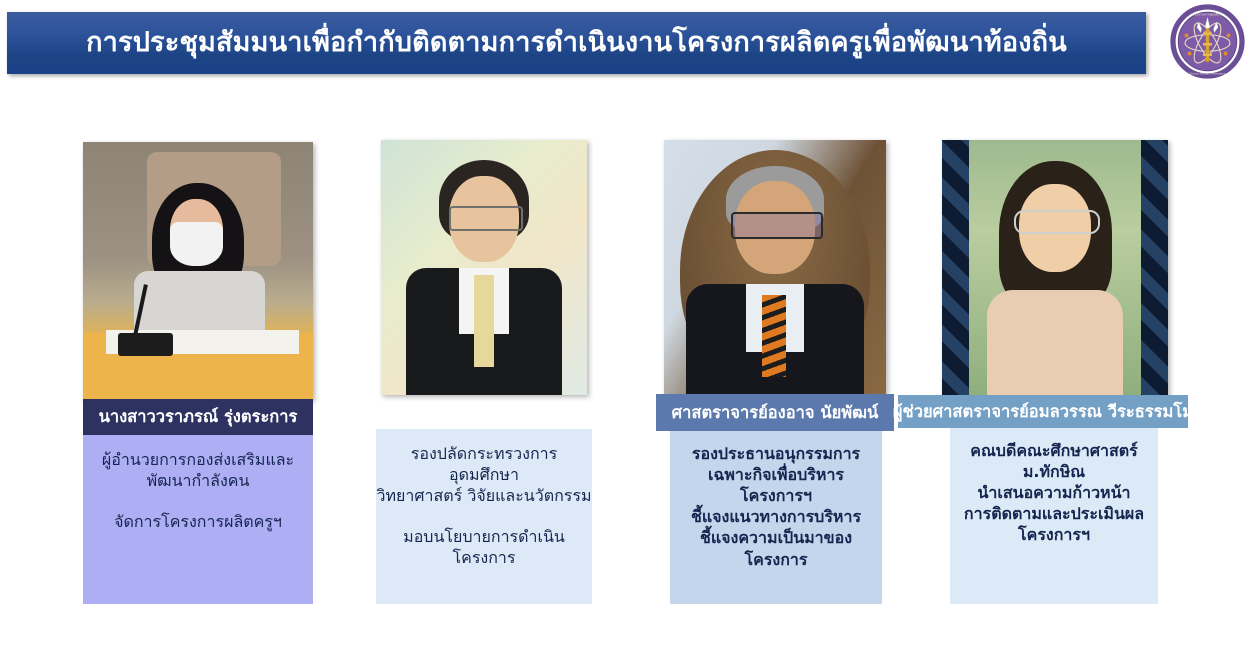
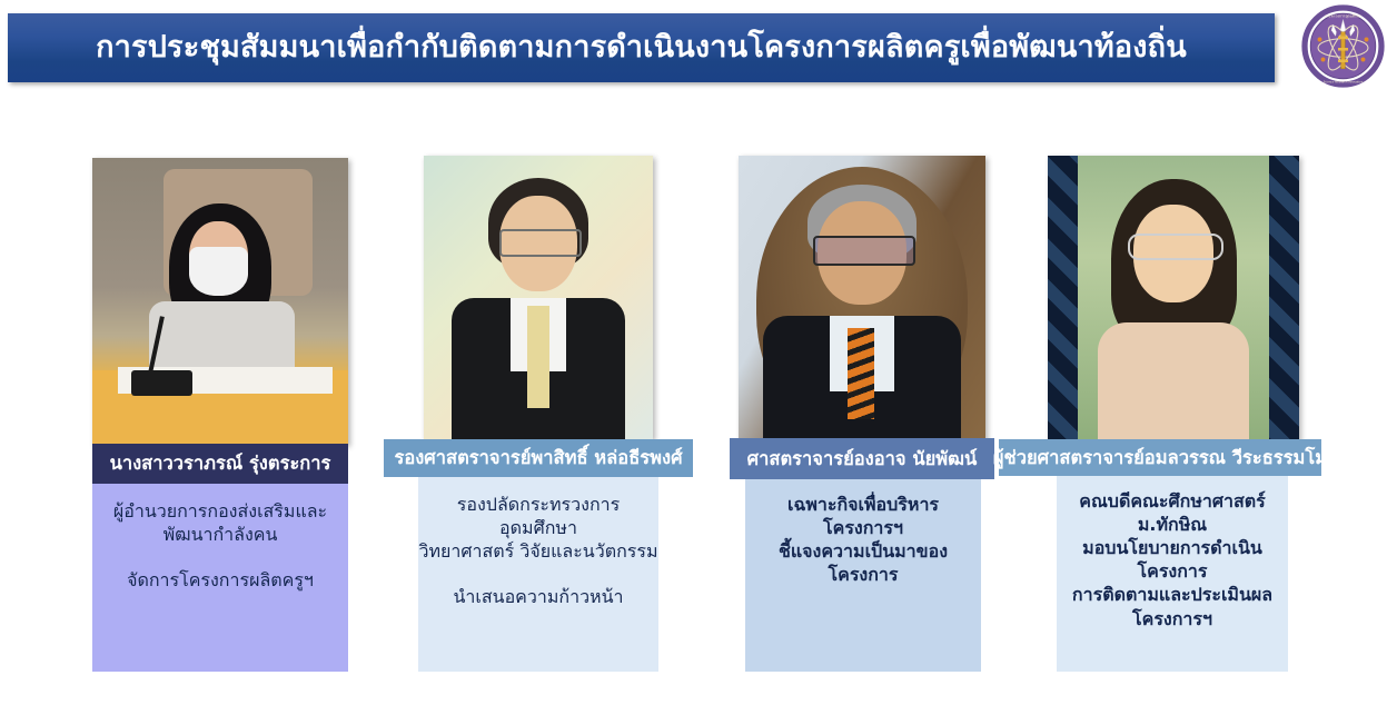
  การประชุมสัมมนาเพื่อกำกับติดตามการดำเนินงานโครงการผลิตครูเพื่อพัฒนาท้องถิ่น
  นางสาววราภรณ์ รุ่งตระการ
  ผู้อำนวยการกองส่งเสริมและ
  พัฒนากำลังคน
  จัดการโครงการผลิตครูฯ
+ รองศาสตราจารย์พาสิทธิ์ หล่อธีรพงศ์
  รองปลัดกระทรวงการอุดมศึกษา
  วิทยาศาสตร์ วิจัยและนวัตกรรม
- มอบนโยบายการดำเนินโครงการ
+ นำเสนอความก้าวหน้า
  ศาสตราจารย์องอาจ นัยพัฒน์
- รองประธานอนุกรรมการ
  เฉพาะกิจเพื่อบริหาร
  โครงการฯ
- ชี้แจงแนวทางการบริหาร
  ชี้แจงความเป็นมาของโครงการ
  ผู้ช่วยศาสตราจารย์อมลวรรณ วีระธรรมโม
  คณบดีคณะศึกษาศาสตร์
  ม.ทักษิณ
- นำเสนอความก้าวหน้า
+ มอบนโยบายการดำเนินโครงการ
  การติดตามและประเมินผล
  โครงการฯ
